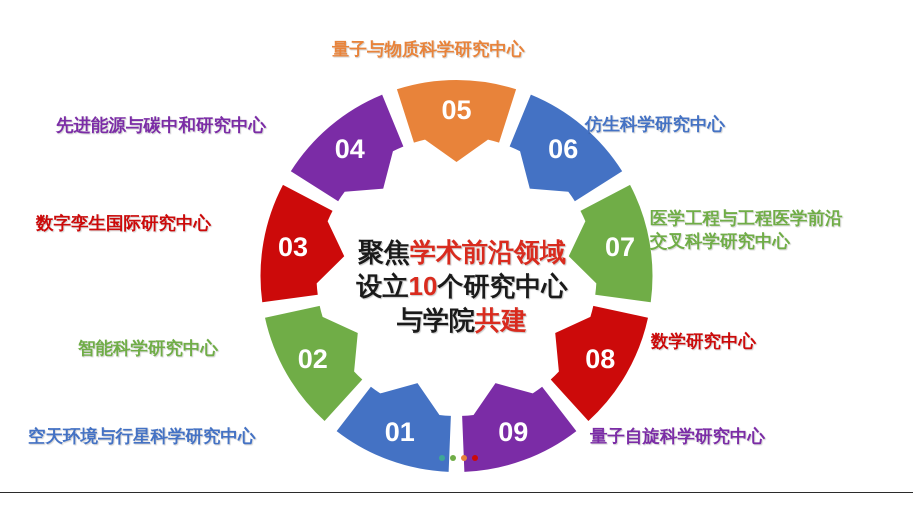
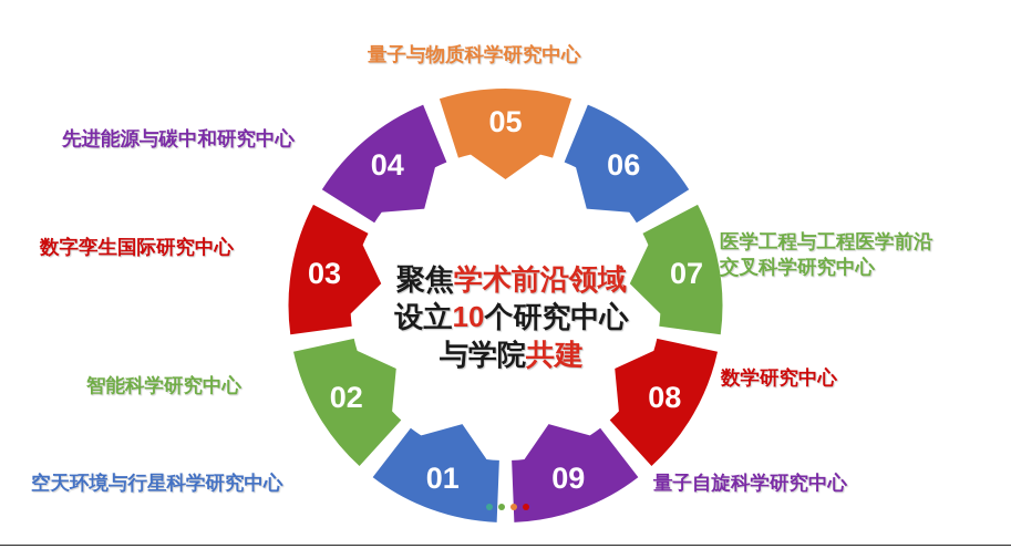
  01
  02
  03
  04
  05
  06
  07
  08
  09
  聚焦学术前沿领域
  设立10个研究中心
  与学院共建
  量子与物质科学研究中心
  先进能源与碳中和研究中心
  数字孪生国际研究中心
  智能科学研究中心
  空天环境与行星科学研究中心
- 仿生科学研究中心
  医学工程与工程医学前沿
  交叉科学研究中心
  数学研究中心
  量子自旋科学研究中心
